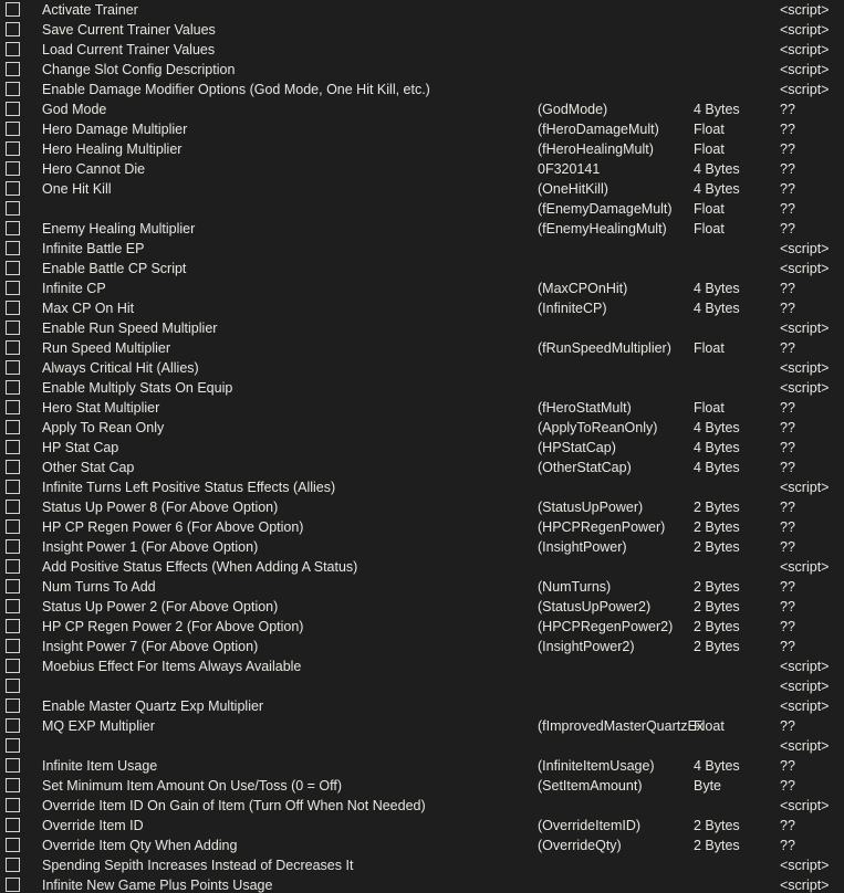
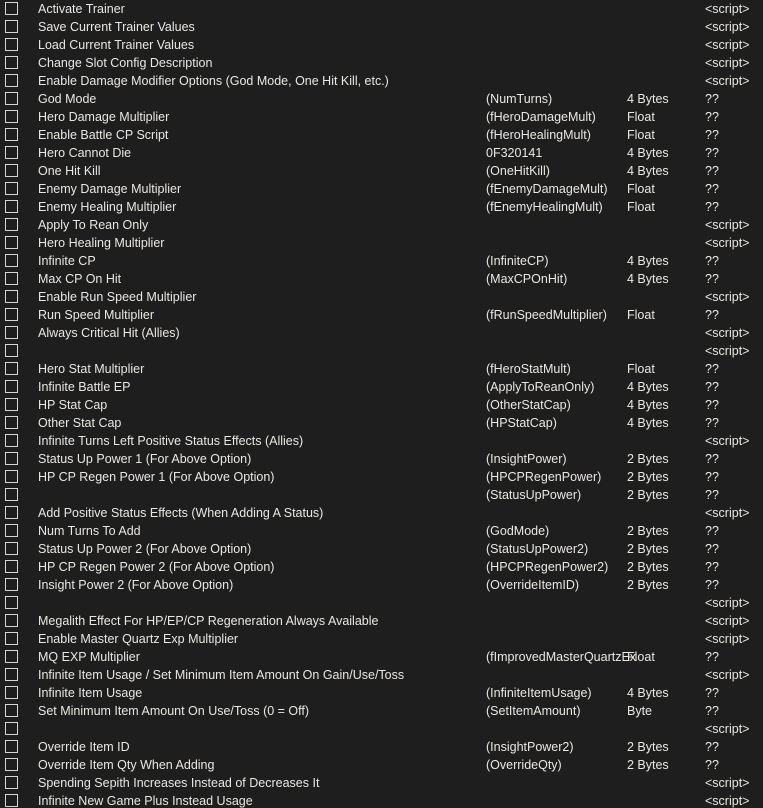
  Activate Trainer
  <script>
  Save Current Trainer Values
  <script>
  Load Current Trainer Values
  <script>
  Change Slot Config Description
  <script>
  Enable Damage Modifier Options (God Mode, One Hit Kill, etc.)
  <script>
  God Mode
- (GodMode)
+ (NumTurns)
  4 Bytes
  ??
  Hero Damage Multiplier
  (fHeroDamageMult)
  Float
  ??
- Hero Healing Multiplier
+ Enable Battle CP Script
  (fHeroHealingMult)
  Float
  ??
  Hero Cannot Die
  0F320141
  4 Bytes
  ??
  One Hit Kill
  (OneHitKill)
  4 Bytes
  ??
+ Enemy Damage Multiplier
  (fEnemyDamageMult)
  Float
  ??
  Enemy Healing Multiplier
  (fEnemyHealingMult)
  Float
  ??
- Infinite Battle EP
+ Apply To Rean Only
  <script>
- Enable Battle CP Script
+ Hero Healing Multiplier
  <script>
  Infinite CP
- (MaxCPOnHit)
+ (InfiniteCP)
  4 Bytes
  ??
  Max CP On Hit
- (InfiniteCP)
+ (MaxCPOnHit)
  4 Bytes
  ??
  Enable Run Speed Multiplier
  <script>
  Run Speed Multiplier
  (fRunSpeedMultiplier)
  Float
  ??
  Always Critical Hit (Allies)
  <script>
- Enable Multiply Stats On Equip
  <script>
  Hero Stat Multiplier
  (fHeroStatMult)
  Float
  ??
- Apply To Rean Only
+ Infinite Battle EP
  (ApplyToReanOnly)
  4 Bytes
  ??
  HP Stat Cap
- (HPStatCap)
+ (OtherStatCap)
  4 Bytes
  ??
  Other Stat Cap
- (OtherStatCap)
+ (HPStatCap)
  4 Bytes
  ??
  Infinite Turns Left Positive Status Effects (Allies)
  <script>
- Status Up Power 8 (For Above Option)
+ Status Up Power 1 (For Above Option)
- (StatusUpPower)
+ (InsightPower)
  2 Bytes
  ??
- HP CP Regen Power 6 (For Above Option)
+ HP CP Regen Power 1 (For Above Option)
  (HPCPRegenPower)
  2 Bytes
  ??
- Insight Power 1 (For Above Option)
- (InsightPower)
+ (StatusUpPower)
  2 Bytes
  ??
  Add Positive Status Effects (When Adding A Status)
  <script>
  Num Turns To Add
- (NumTurns)
+ (GodMode)
  2 Bytes
  ??
  Status Up Power 2 (For Above Option)
  (StatusUpPower2)
  2 Bytes
  ??
  HP CP Regen Power 2 (For Above Option)
  (HPCPRegenPower2)
  2 Bytes
  ??
- Insight Power 7 (For Above Option)
+ Insight Power 2 (For Above Option)
- (InsightPower2)
+ (OverrideItemID)
  2 Bytes
  ??
- Moebius Effect For Items Always Available
  <script>
+ Megalith Effect For HP/EP/CP Regeneration Always Available
  <script>
  Enable Master Quartz Exp Multiplier
  <script>
  MQ EXP Multiplier
  (fImprovedMasterQuartzEx
  Float
  ??
+ Infinite Item Usage / Set Minimum Item Amount On Gain/Use/Toss
  <script>
  Infinite Item Usage
  (InfiniteItemUsage)
  4 Bytes
  ??
  Set Minimum Item Amount On Use/Toss (0 = Off)
  (SetItemAmount)
  Byte
  ??
- Override Item ID On Gain of Item (Turn Off When Not Needed)
  <script>
  Override Item ID
- (OverrideItemID)
+ (InsightPower2)
  2 Bytes
  ??
  Override Item Qty When Adding
  (OverrideQty)
  2 Bytes
  ??
  Spending Sepith Increases Instead of Decreases It
  <script>
- Infinite New Game Plus Points Usage
+ Infinite New Game Plus Instead Usage
  <script>
